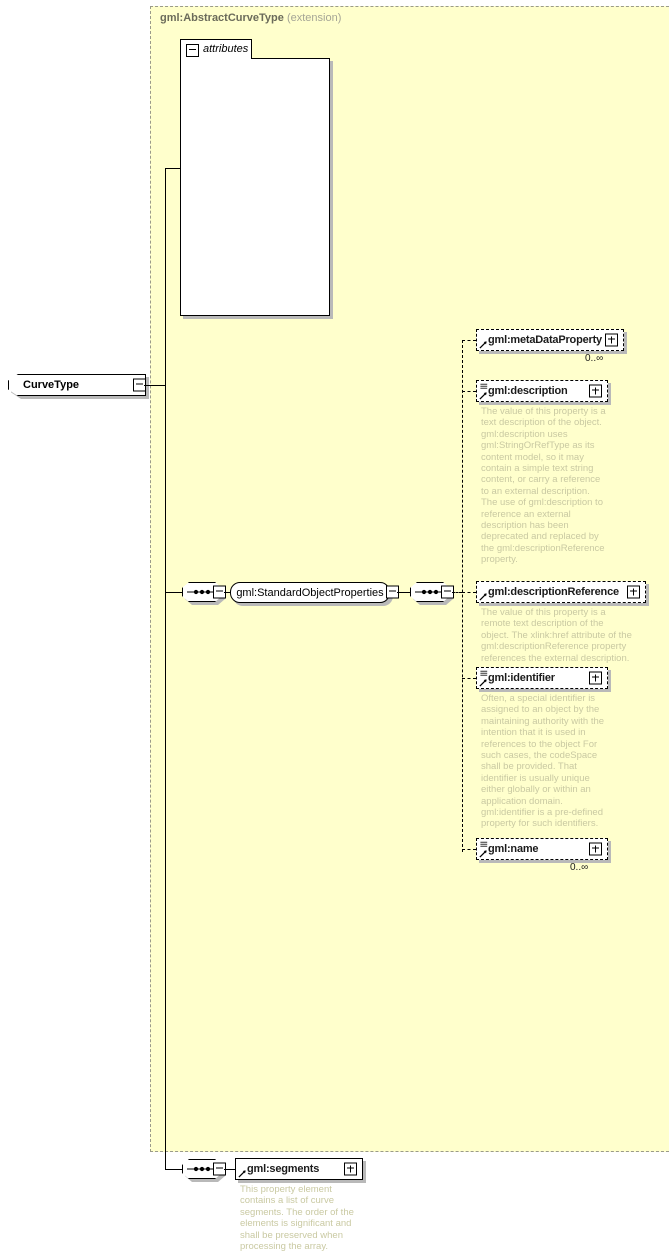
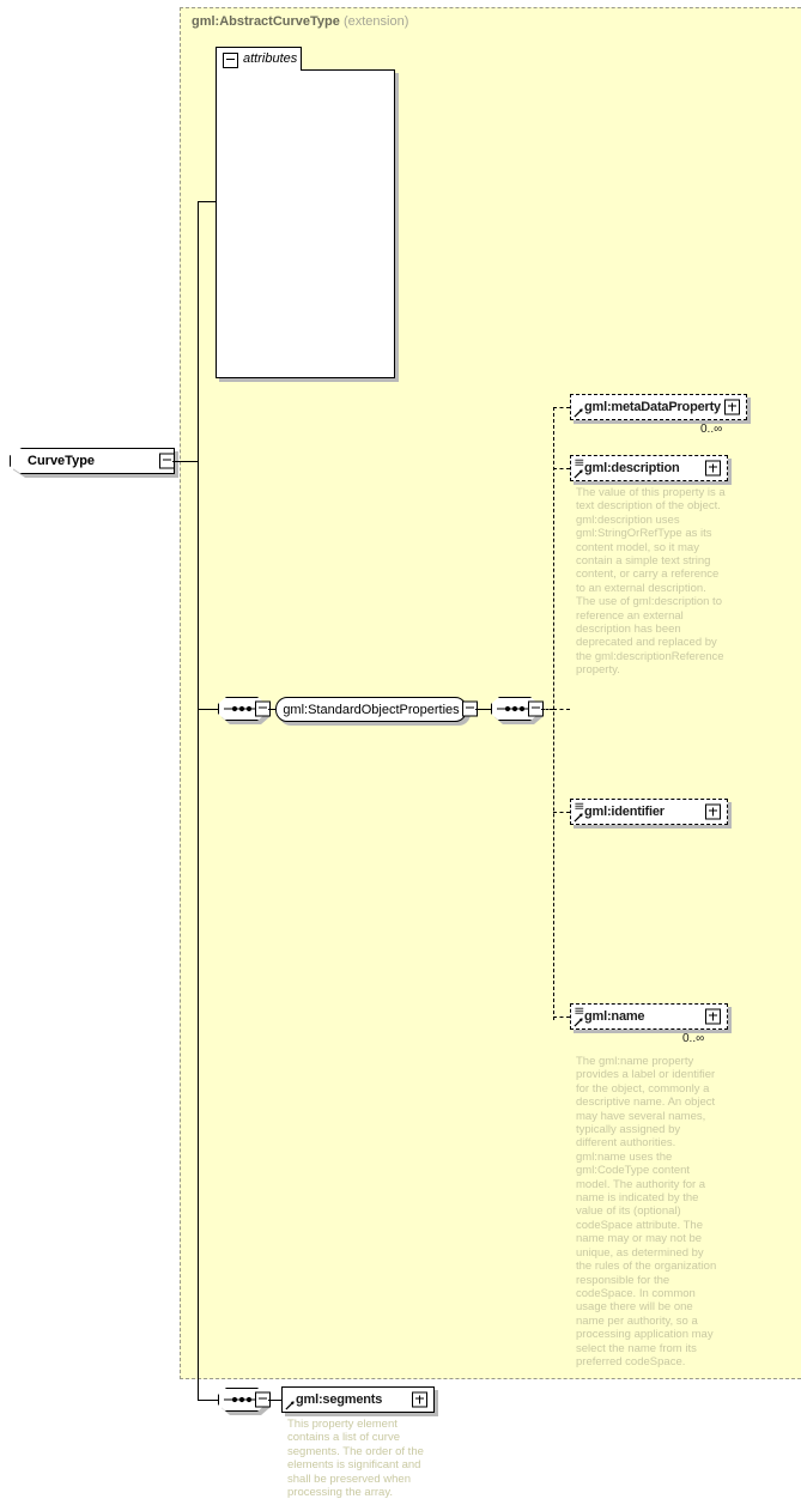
  gml:AbstractCurveType (extension)
  CurveType
  attributes
  gml:StandardObjectProperties
  gml:metaDataProperty
  0..∞
  gml:description
  The value of this property is a text description of the object. gml:description uses gml:StringOrRefType as its content model, so it may contain a simple text string content, or carry a reference to an external description. The use of gml:description to reference an external description has been deprecated and replaced by the gml:descriptionReference property.
- gml:descriptionReference
- The value of this property is a remote text description of the object. The xlink:href attribute of the gml:descriptionReference property references the external description.
  gml:identifier
- Often, a special identifier is assigned to an object by the maintaining authority with the intention that it is used in references to the object For such cases, the codeSpace shall be provided. That identifier is usually unique either globally or within an application domain. gml:identifier is a pre-defined property for such identifiers.
  gml:name
  0..∞
+ The gml:name property provides a label or identifier for the object, commonly a descriptive name. An object may have several names, typically assigned by different authorities. gml:name uses the gml:CodeType content model. The authority for a name is indicated by the value of its (optional) codeSpace attribute. The name may or may not be unique, as determined by the rules of the organization responsible for the codeSpace. In common usage there will be one name per authority, so a processing application may select the name from its preferred codeSpace.
  gml:segments
  This property element contains a list of curve segments. The order of the elements is significant and shall be preserved when processing the array.
